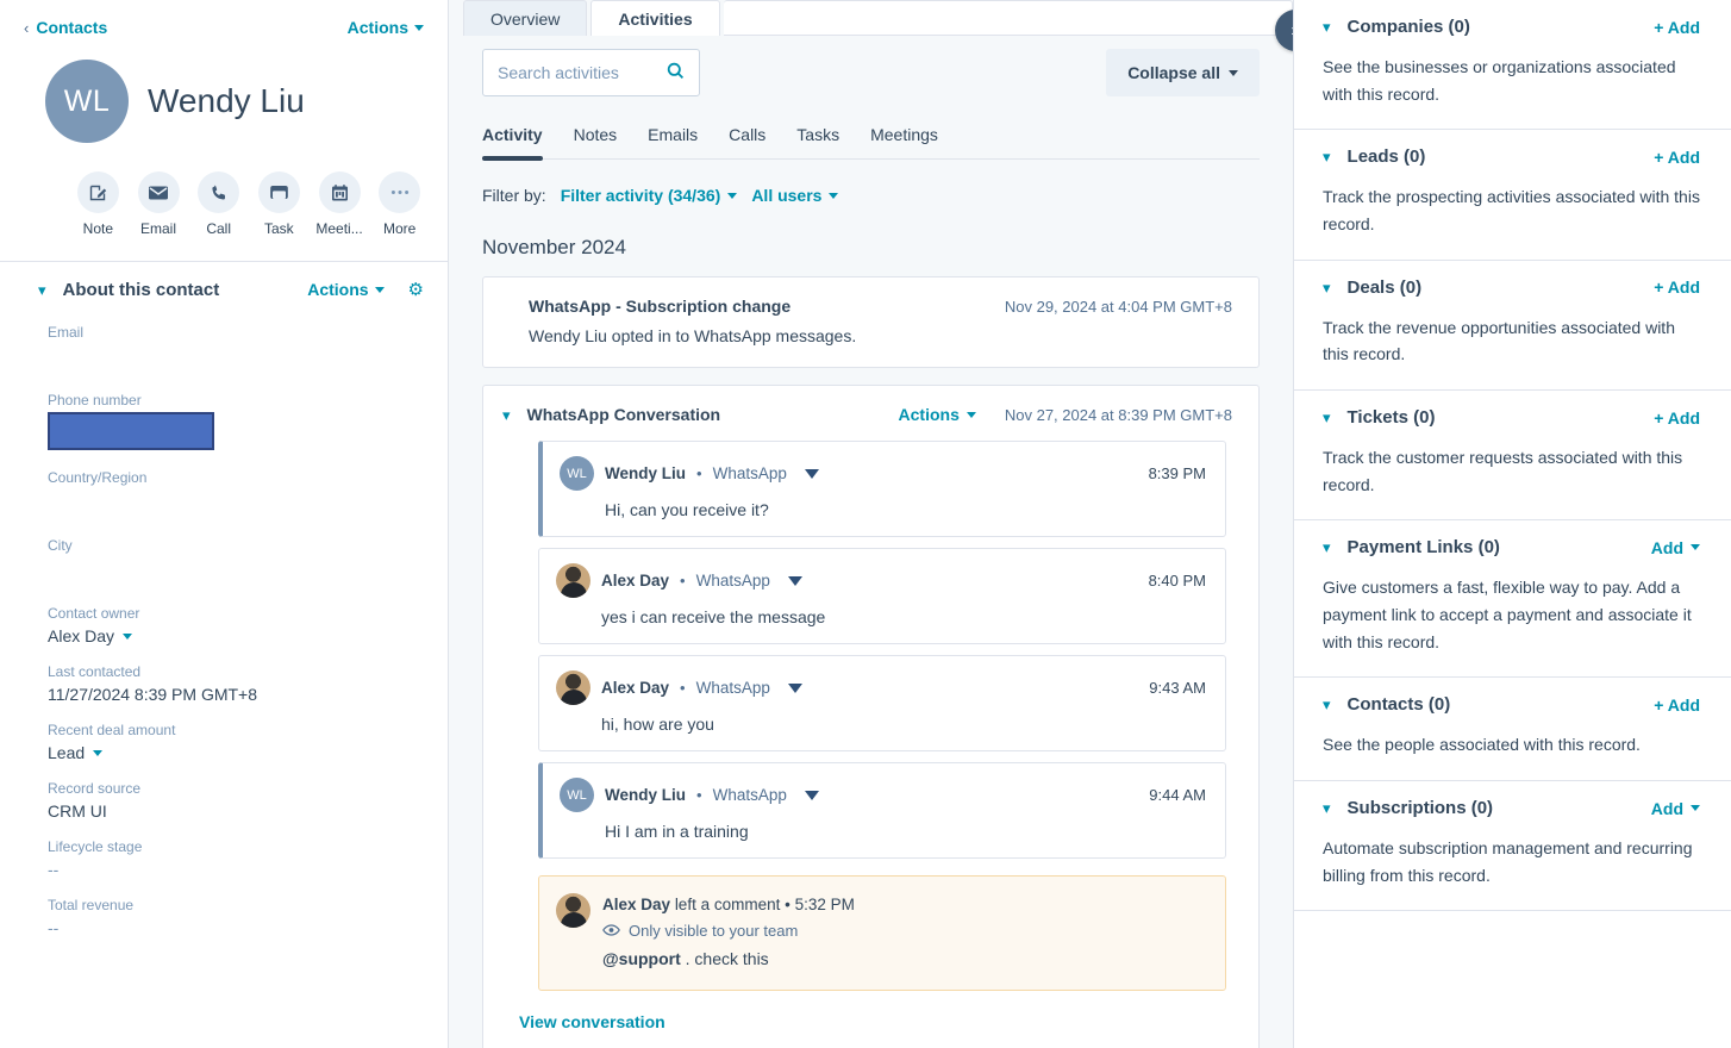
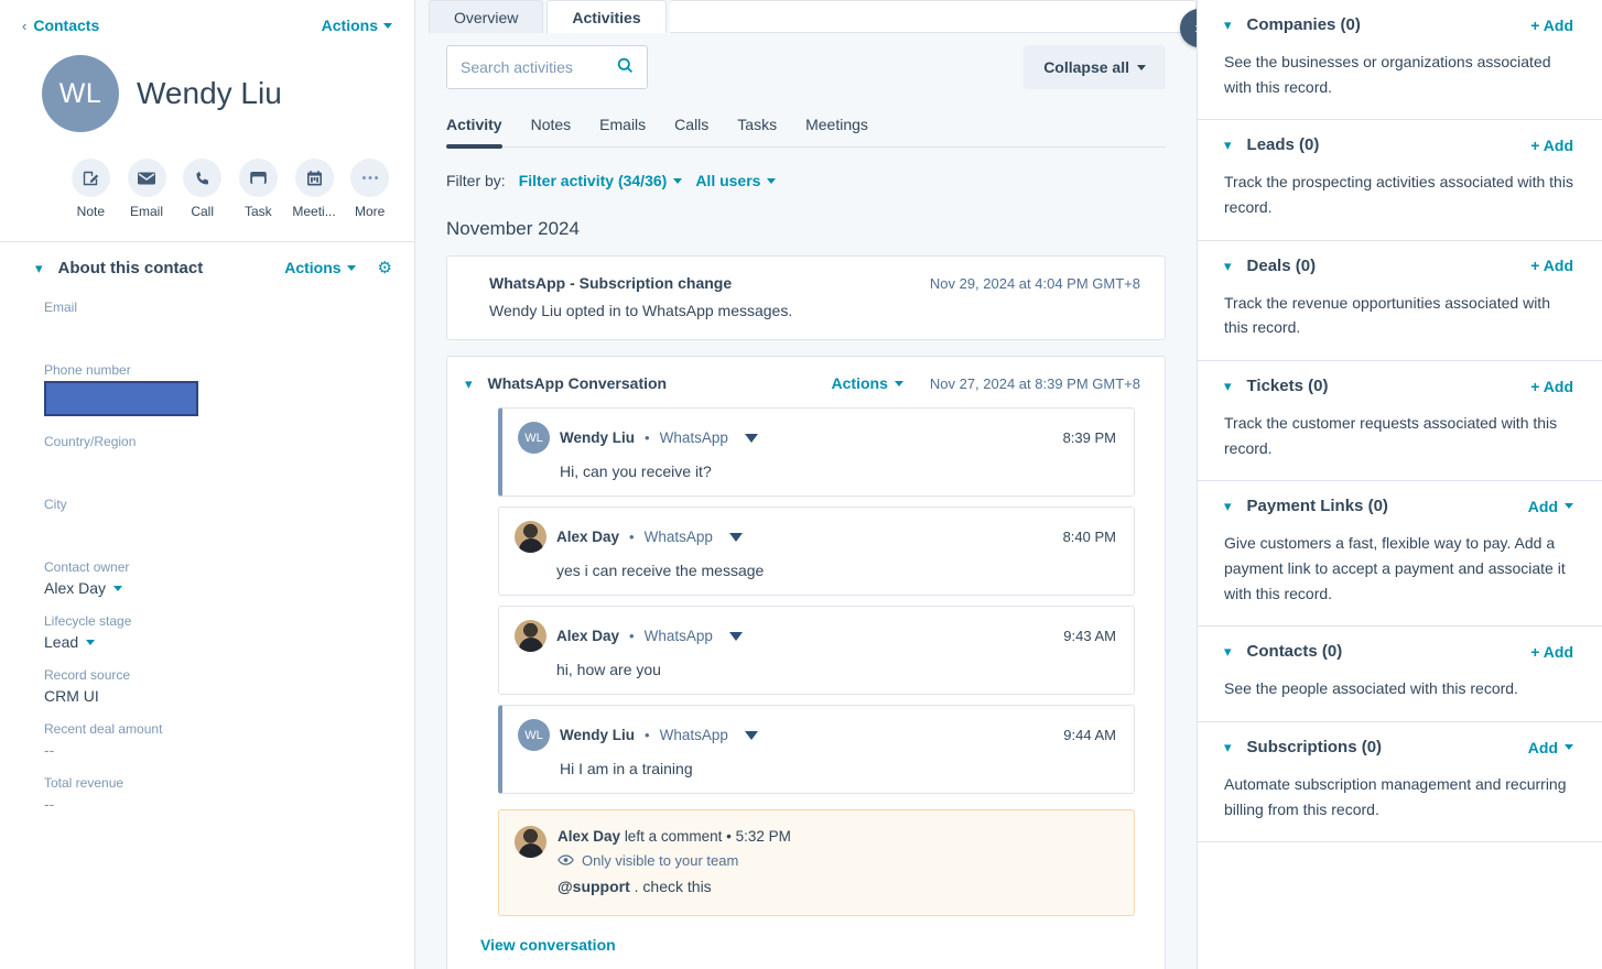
  ‹
  Contacts
  Actions
  WL
  Wendy Liu
  Note
  Email
  Call
  Task
  Meeti...
  More
  ▾
  About this contact
  Actions
  ⚙
  Email
  Phone number
  Country/Region
  City
  Contact owner
  Alex Day
- Last contacted
- 11/27/2024 8:39 PM GMT+8
- Recent deal amount
+ Lifecycle stage
  Lead
  Record source
  CRM UI
- Lifecycle stage
+ Recent deal amount
  --
  Total revenue
  --
  Overview
  Activities
  Search activities
  Collapse all
  Activity
  Notes
  Emails
  Calls
  Tasks
  Meetings
  Filter by:
  Filter activity (34/36)
  All users
  November 2024
  WhatsApp - Subscription change
  Nov 29, 2024 at 4:04 PM GMT+8
  Wendy Liu opted in to WhatsApp messages.
  ▾
  WhatsApp Conversation
  Actions
  Nov 27, 2024 at 8:39 PM GMT+8
  WL
  Wendy Liu
  •
  WhatsApp
  8:39 PM
  Hi, can you receive it?
  Alex Day
  •
  WhatsApp
  8:40 PM
  yes i can receive the message
  Alex Day
  •
  WhatsApp
  9:43 AM
  hi, how are you
  WL
  Wendy Liu
  •
  WhatsApp
  9:44 AM
  Hi I am in a training
  Alex Day left a comment • 5:32 PM
  Only visible to your team
  @support . check this
  View conversation
  ▾
  Companies (0)
  + Add
  See the businesses or organizations associated with this record.
  ▾
  Leads (0)
  + Add
  Track the prospecting activities associated with this record.
  ▾
  Deals (0)
  + Add
  Track the revenue opportunities associated with this record.
  ▾
  Tickets (0)
  + Add
  Track the customer requests associated with this record.
  ▾
  Payment Links (0)
  Add
  Give customers a fast, flexible way to pay. Add a payment link to accept a payment and associate it with this record.
  ▾
  Contacts (0)
  + Add
  See the people associated with this record.
  ▾
  Subscriptions (0)
  Add
  Automate subscription management and recurring billing from this record.
